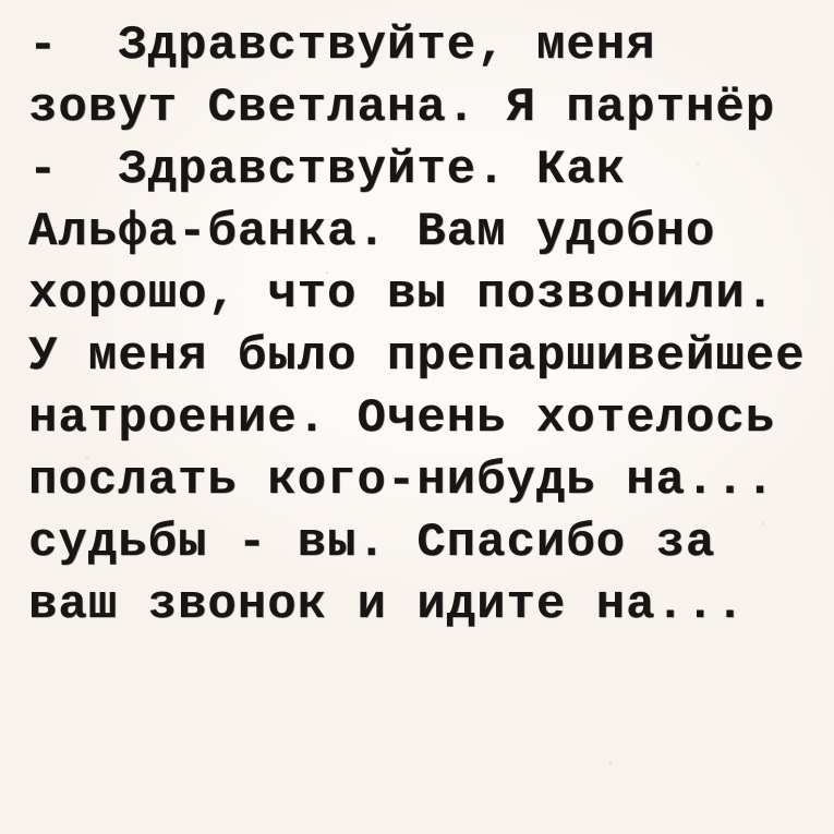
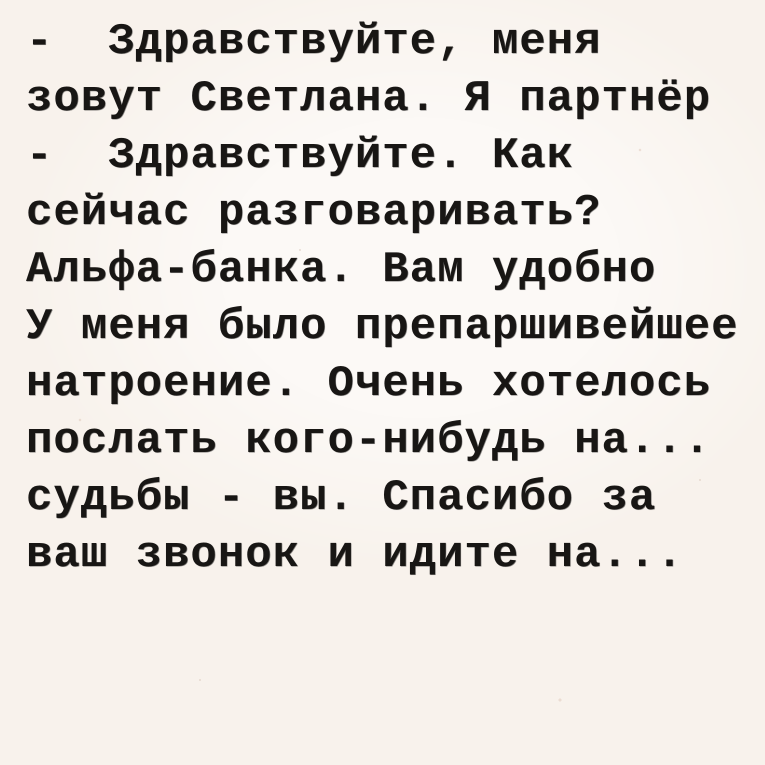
  - Здравствуйте, меня
  зовут Светлана. Я партнёр
  - Здравствуйте. Как
+ сейчас разговаривать?
  Альфа-банка. Вам удобно
- хорошо, что вы позвонили.
  У меня было препаршивейшее
  натроение. Очень хотелось
  послать кого-нибудь на...
  судьбы - вы. Спасибо за
  ваш звонок и идите на...
